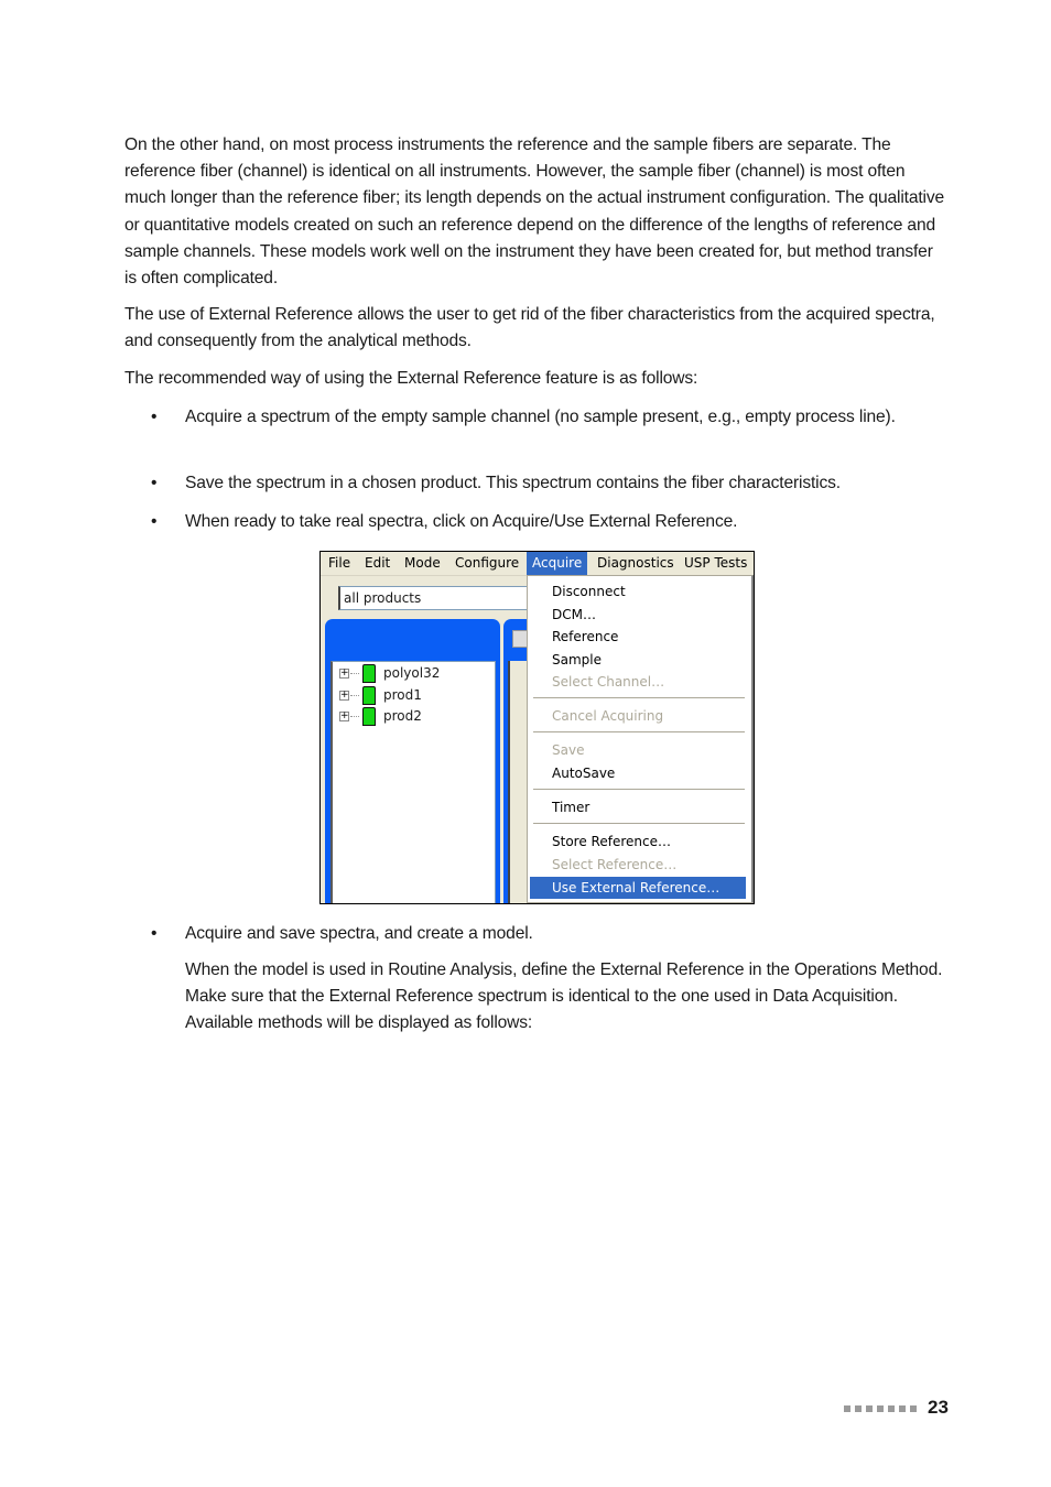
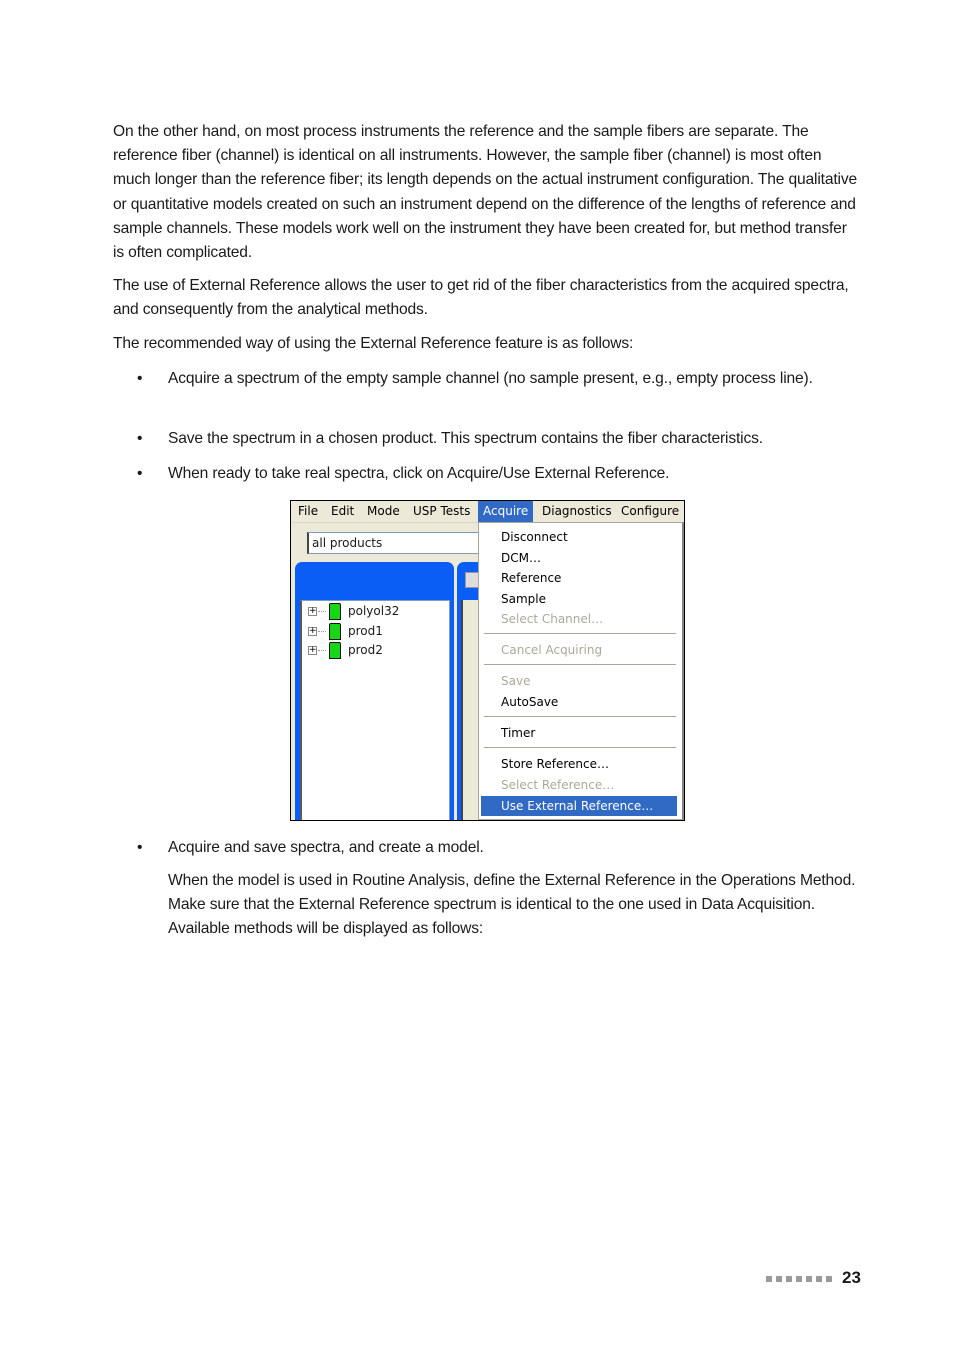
- On the other hand, on most process instruments the reference and the sample fibers are separate. The reference fiber (channel) is identical on all instruments. However, the sample fiber (channel) is most often much longer than the reference fiber; its length depends on the actual instrument configuration. The qualitative or quantitative models created on such an reference depend on the difference of the lengths of reference and sample channels. These models work well on the instrument they have been created for, but method transfer is often complicated.
+ On the other hand, on most process instruments the reference and the sample fibers are separate. The reference fiber (channel) is identical on all instruments. However, the sample fiber (channel) is most often much longer than the reference fiber; its length depends on the actual instrument configuration. The qualitative or quantitative models created on such an instrument depend on the difference of the lengths of reference and sample channels. These models work well on the instrument they have been created for, but method transfer is often complicated.
  The use of External Reference allows the user to get rid of the fiber characteristics from the acquired spectra, and consequently from the analytical methods.
  The recommended way of using the External Reference feature is as follows:
  •
  Acquire a spectrum of the empty sample channel (no sample present, e.g., empty process line).
  •
  Save the spectrum in a chosen product. This spectrum contains the fiber characteristics.
  •
  When ready to take real spectra, click on Acquire/Use External Reference.
  File
  Edit
  Mode
- Configure
+ USP Tests
  Acquire
  Diagnostics
- USP Tests
+ Configure
  all products
  +
  polyol32
  +
  prod1
  +
  prod2
  Disconnect
  DCM…
  Reference
  Sample
  Select Channel…
  Cancel Acquiring
  Save
  AutoSave
  Timer
  Store Reference…
  Select Reference…
  Use External Reference…
  •
  Acquire and save spectra, and create a model.
  When the model is used in Routine Analysis, define the External Reference in the Operations Method. Make sure that the External Reference spectrum is identical to the one used in Data Acquisition. Available methods will be displayed as follows:
  23
